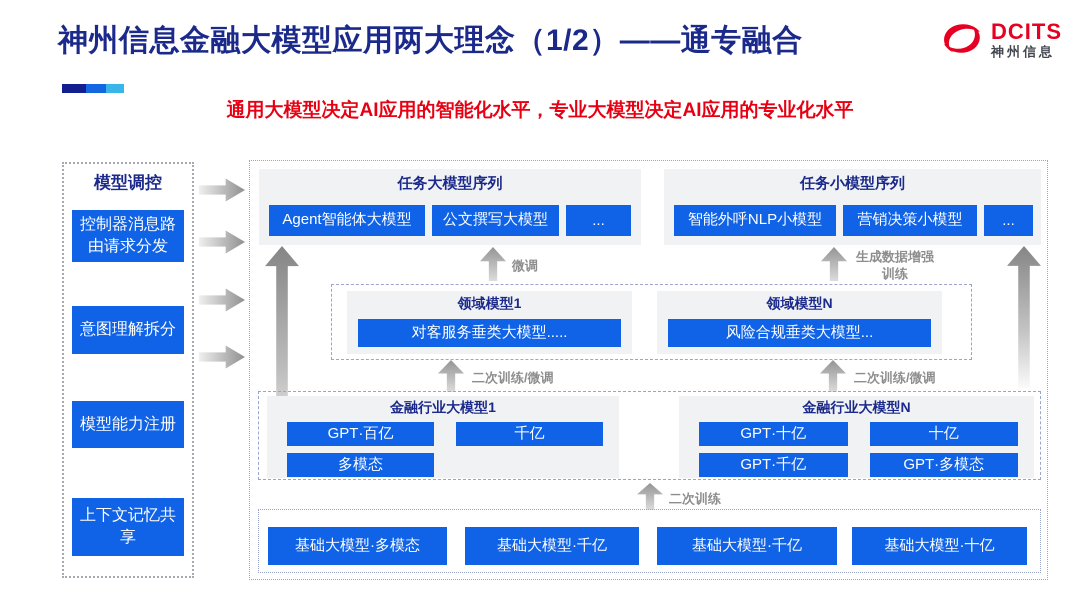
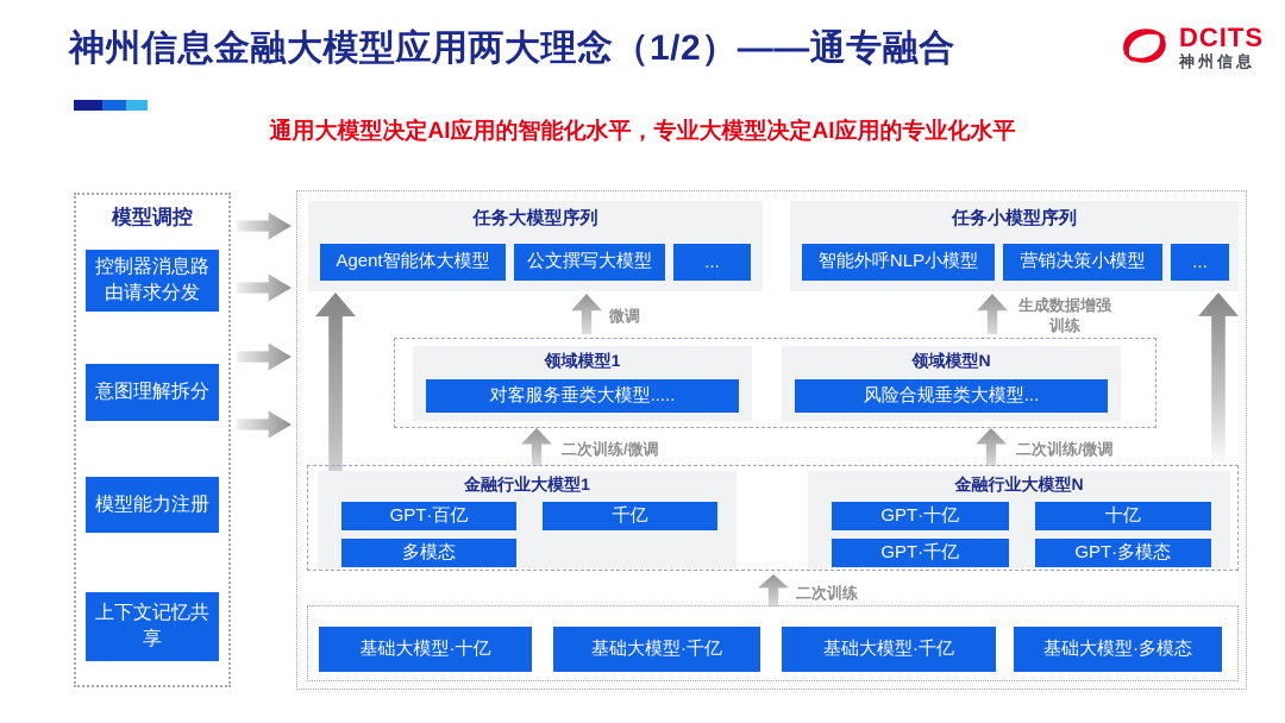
  神州信息金融大模型应用两大理念（1/2）——通专融合
  DCITS
  神州信息
  通用大模型决定AI应用的智能化水平，专业大模型决定AI应用的专业化水平
  模型调控
  控制器消息路由请求分发
  意图理解拆分
  模型能力注册
  上下文记忆共享
  任务大模型序列
  Agent智能体大模型
  公文撰写大模型
  ...
  任务小模型序列
  智能外呼NLP小模型
  营销决策小模型
  ...
  微调
  生成数据增强训练
  领域模型1
  对客服务垂类大模型.....
  领域模型N
  风险合规垂类大模型...
  二次训练/微调
  二次训练/微调
  金融行业大模型1
  GPT·百亿
  千亿
  多模态
  金融行业大模型N
  GPT·十亿
  十亿
  GPT·千亿
  GPT·多模态
  二次训练
- 基础大模型·多模态
+ 基础大模型·十亿
  基础大模型·千亿
  基础大模型·千亿
- 基础大模型·十亿
+ 基础大模型·多模态
